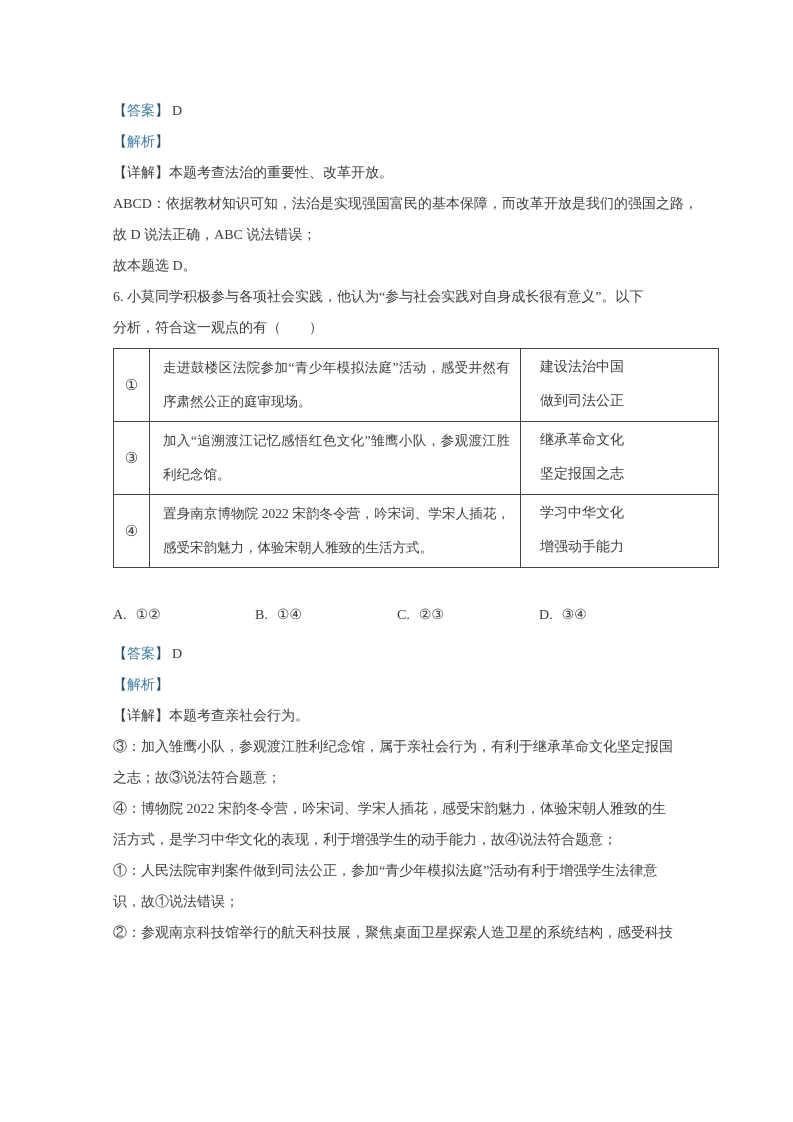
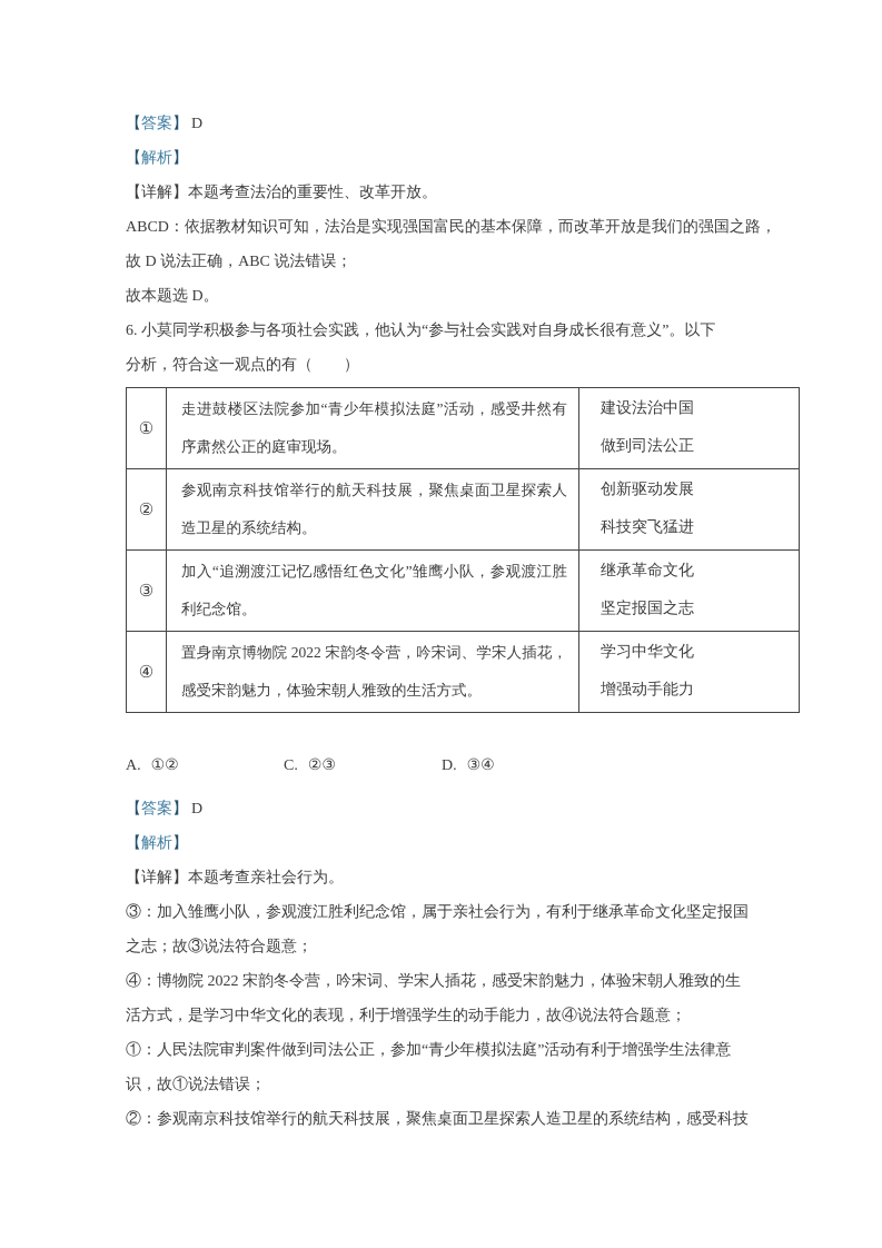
  【答案】 D
  【解析】
  【详解】本题考查法治的重要性、改革开放。
  ABCD：依据教材知识可知，法治是实现强国富民的基本保障，而改革开放是我们的强国之路，
  故 D 说法正确，ABC 说法错误；
  故本题选 D。
  6. 小莫同学积极参与各项社会实践，他认为“参与社会实践对自身成长很有意义”。以下
  分析，符合这一观点的有（ ）
  ①	走进鼓楼区法院参加“青少年模拟法庭”活动，感受井然有序肃然公正的庭审现场。	建设法治中国 做到司法公正
+ ②	参观南京科技馆举行的航天科技展，聚焦桌面卫星探索人造卫星的系统结构。	创新驱动发展 科技突飞猛进
  ③	加入“追溯渡江记忆感悟红色文化”雏鹰小队，参观渡江胜利纪念馆。	继承革命文化 坚定报国之志
  ④	置身南京博物院 2022 宋韵冬令营，吟宋词、学宋人插花，感受宋韵魅力，体验宋朝人雅致的生活方式。	学习中华文化 增强动手能力
  A. ①②
- B. ①④
  C. ②③
  D. ③④
  【答案】 D
  【解析】
  【详解】本题考查亲社会行为。
  ③：加入雏鹰小队，参观渡江胜利纪念馆，属于亲社会行为，有利于继承革命文化坚定报国
  之志；故③说法符合题意；
  ④：博物院 2022 宋韵冬令营，吟宋词、学宋人插花，感受宋韵魅力，体验宋朝人雅致的生
  活方式，是学习中华文化的表现，利于增强学生的动手能力，故④说法符合题意；
  ①：人民法院审判案件做到司法公正，参加“青少年模拟法庭”活动有利于增强学生法律意
  识，故①说法错误；
  ②：参观南京科技馆举行的航天科技展，聚焦桌面卫星探索人造卫星的系统结构，感受科技
